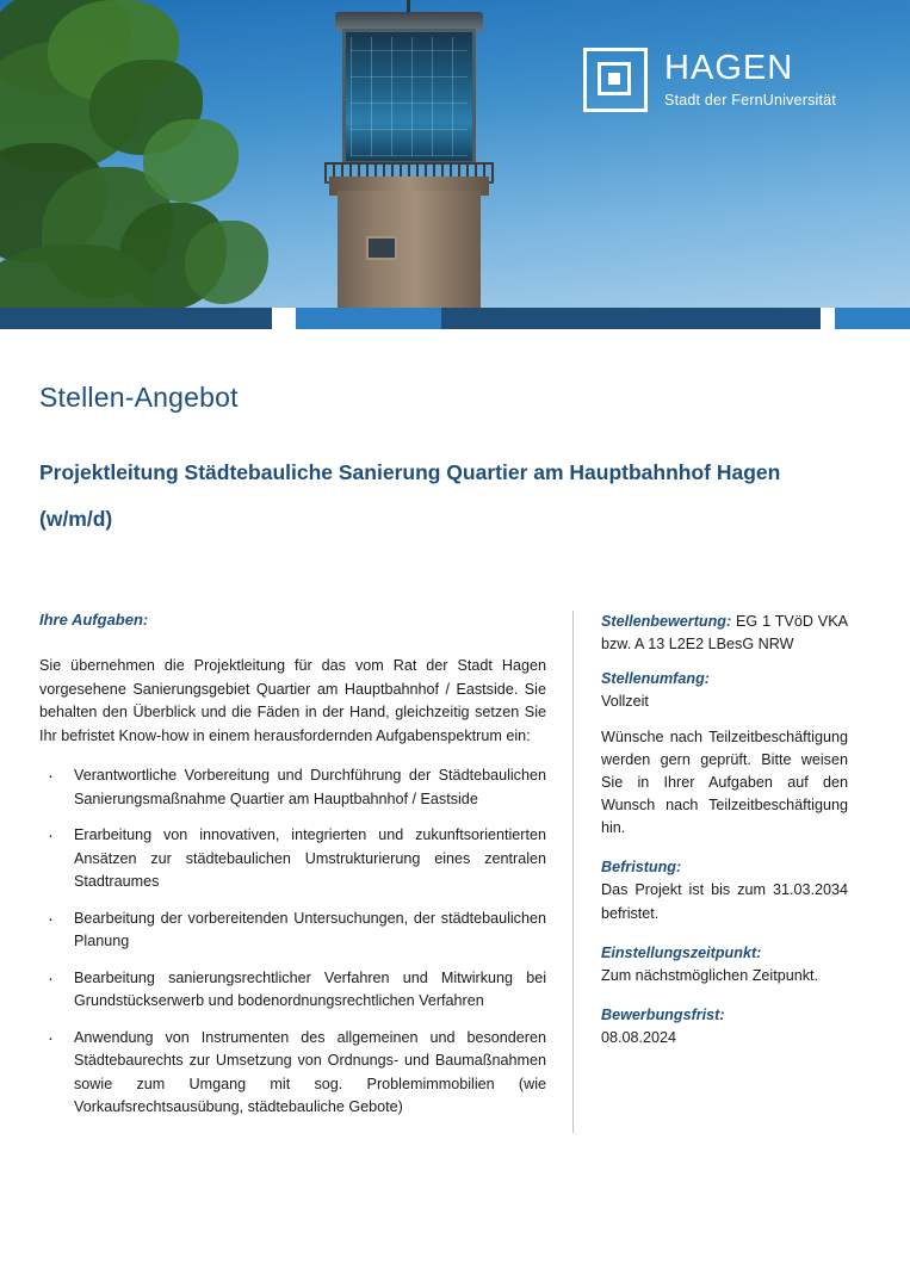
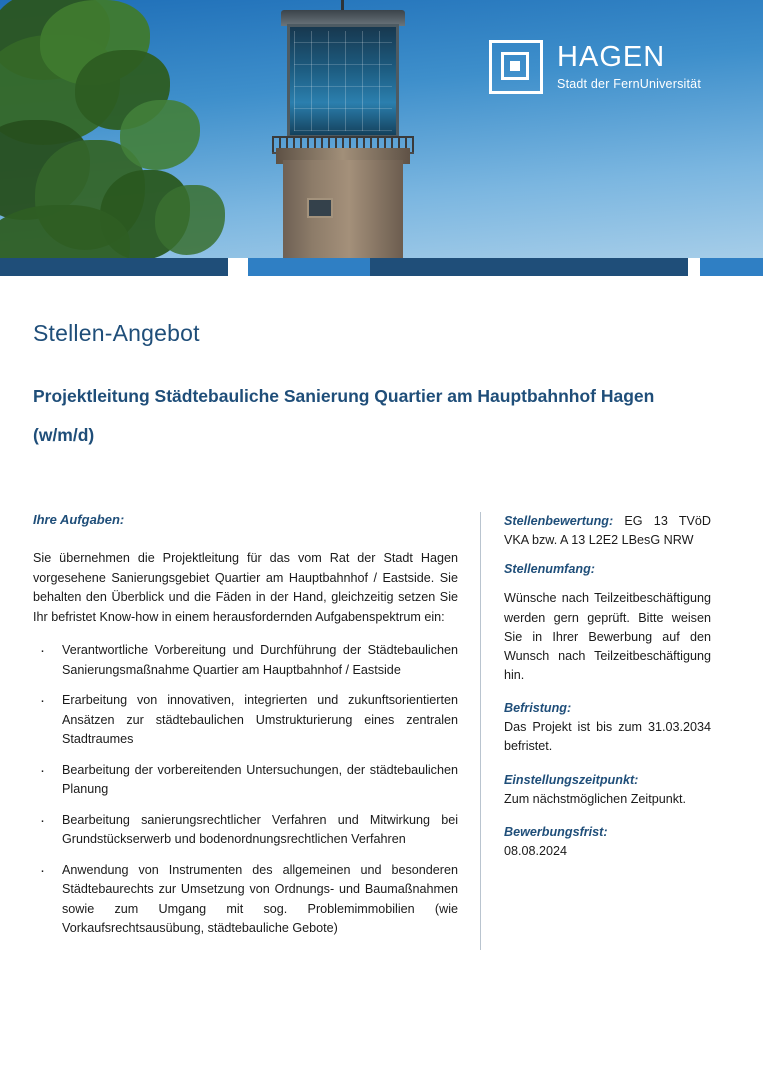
  HAGEN
  Stadt der FernUniversität
  Stellen-Angebot
  Projektleitung Städtebauliche Sanierung Quartier am Hauptbahnhof Hagen (w/m/d)
  Ihre Aufgaben:
  Sie übernehmen die Projektleitung für das vom Rat der Stadt Hagen vorgesehene Sanierungsgebiet Quartier am Hauptbahnhof / Eastside. Sie behalten den Überblick und die Fäden in der Hand, gleichzeitig setzen Sie Ihr befristet Know-how in einem herausfordernden Aufgabenspektrum ein:
  Verantwortliche Vorbereitung und Durchführung der Städtebaulichen Sanierungsmaßnahme Quartier am Hauptbahnhof / Eastside
  Erarbeitung von innovativen, integrierten und zukunftsorientierten Ansätzen zur städtebaulichen Umstrukturierung eines zentralen Stadtraumes
  Bearbeitung der vorbereitenden Untersuchungen, der städtebaulichen Planung
  Bearbeitung sanierungsrechtlicher Verfahren und Mitwirkung bei Grundstückserwerb und bodenordnungsrechtlichen Verfahren
  Anwendung von Instrumenten des allgemeinen und besonderen Städtebaurechts zur Umsetzung von Ordnungs- und Baumaßnahmen sowie zum Umgang mit sog. Problemimmobilien (wie Vorkaufsrechtsausübung, städtebauliche Gebote)
- Stellenbewertung: EG 1 TVöD VKA bzw. A 13 L2E2 LBesG NRW
+ Stellenbewertung: EG 13 TVöD VKA bzw. A 13 L2E2 LBesG NRW
  Stellenumfang:
- Vollzeit
- Wünsche nach Teilzeitbeschäftigung werden gern geprüft. Bitte weisen Sie in Ihrer Aufgaben auf den Wunsch nach Teilzeitbeschäftigung hin.
+ Wünsche nach Teilzeitbeschäftigung werden gern geprüft. Bitte weisen Sie in Ihrer Bewerbung auf den Wunsch nach Teilzeitbeschäftigung hin.
  Befristung:
  Das Projekt ist bis zum 31.03.2034 befristet.
  Einstellungszeitpunkt:
  Zum nächstmöglichen Zeitpunkt.
  Bewerbungsfrist:
  08.08.2024
